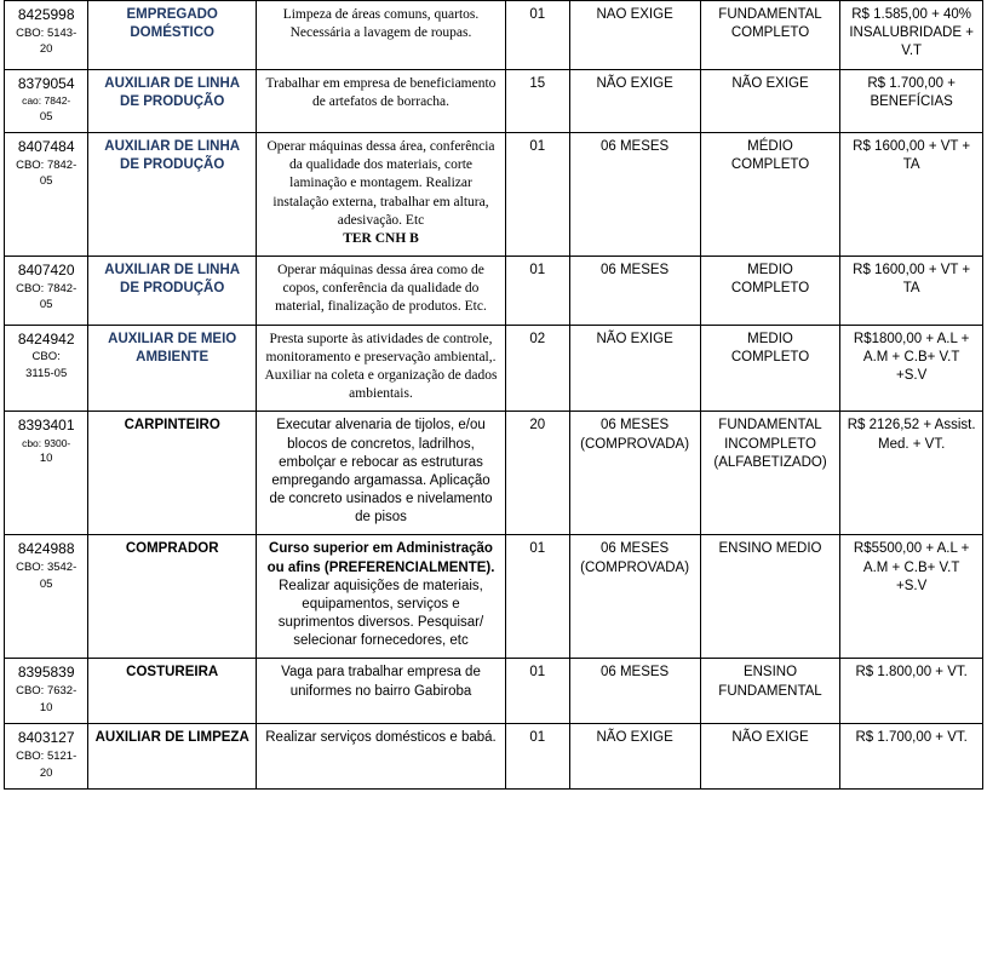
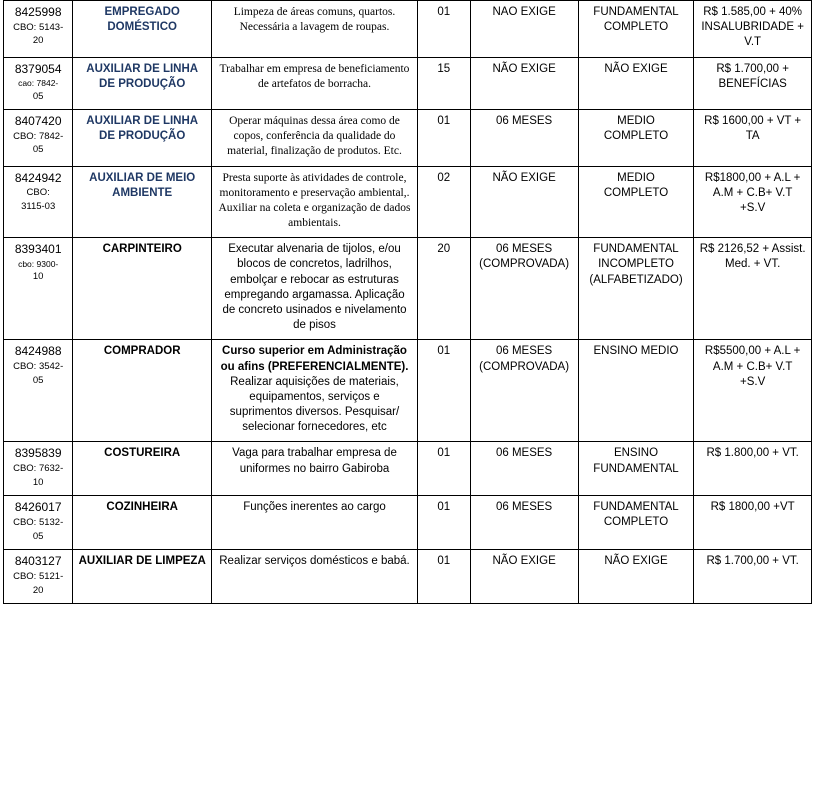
  8425998 CBO: 5143- 20	EMPREGADO DOMÉSTICO	Limpeza de áreas comuns, quartos. Necessária a lavagem de roupas.	01	NAO EXIGE	FUNDAMENTAL COMPLETO	R$ 1.585,00 + 40% INSALUBRIDADE + V.T
  8379054 cao: 7842- 05	AUXILIAR DE LINHA DE PRODUÇÃO	Trabalhar em empresa de beneficiamento de artefatos de borracha.	15	NÃO EXIGE	NÃO EXIGE	R$ 1.700,00 + BENEFÍCIAS
- 8407484 CBO: 7842- 05	AUXILIAR DE LINHA DE PRODUÇÃO	Operar máquinas dessa área, conferência da qualidade dos materiais, corte laminação e montagem. Realizar instalação externa, trabalhar em altura, adesivação. Etc TER CNH B	01	06 MESES	MÉDIO COMPLETO	R$ 1600,00 + VT + TA
  8407420 CBO: 7842- 05	AUXILIAR DE LINHA DE PRODUÇÃO	Operar máquinas dessa área como de copos, conferência da qualidade do material, finalização de produtos. Etc.	01	06 MESES	MEDIO COMPLETO	R$ 1600,00 + VT + TA
- 8424942 CBO: 3115-05	AUXILIAR DE MEIO AMBIENTE	Presta suporte às atividades de controle, monitoramento e preservação ambiental,. Auxiliar na coleta e organização de dados ambientais.	02	NÃO EXIGE	MEDIO COMPLETO	R$1800,00 + A.L + A.M + C.B+ V.T +S.V
+ 8424942 CBO: 3115-03	AUXILIAR DE MEIO AMBIENTE	Presta suporte às atividades de controle, monitoramento e preservação ambiental,. Auxiliar na coleta e organização de dados ambientais.	02	NÃO EXIGE	MEDIO COMPLETO	R$1800,00 + A.L + A.M + C.B+ V.T +S.V
  8393401 cbo: 9300- 10	CARPINTEIRO	Executar alvenaria de tijolos, e/ou blocos de concretos, ladrilhos, embolçar e rebocar as estruturas empregando argamassa. Aplicação de concreto usinados e nivelamento de pisos	20	06 MESES (COMPROVADA)	FUNDAMENTAL INCOMPLETO (ALFABETIZADO)	R$ 2126,52 + Assist. Med. + VT.
  8424988 CBO: 3542- 05	COMPRADOR	Curso superior em Administração ou afins (PREFERENCIALMENTE). Realizar aquisições de materiais, equipamentos, serviços e suprimentos diversos. Pesquisar/ selecionar fornecedores, etc	01	06 MESES (COMPROVADA)	ENSINO MEDIO	R$5500,00 + A.L + A.M + C.B+ V.T +S.V
  8395839 CBO: 7632- 10	COSTUREIRA	Vaga para trabalhar empresa de uniformes no bairro Gabiroba	01	06 MESES	ENSINO FUNDAMENTAL	R$ 1.800,00 + VT.
+ 8426017 CBO: 5132- 05	COZINHEIRA	Funções inerentes ao cargo	01	06 MESES	FUNDAMENTAL COMPLETO	R$ 1800,00 +VT
  8403127 CBO: 5121- 20	AUXILIAR DE LIMPEZA	Realizar serviços domésticos e babá.	01	NÃO EXIGE	NÃO EXIGE	R$ 1.700,00 + VT.
